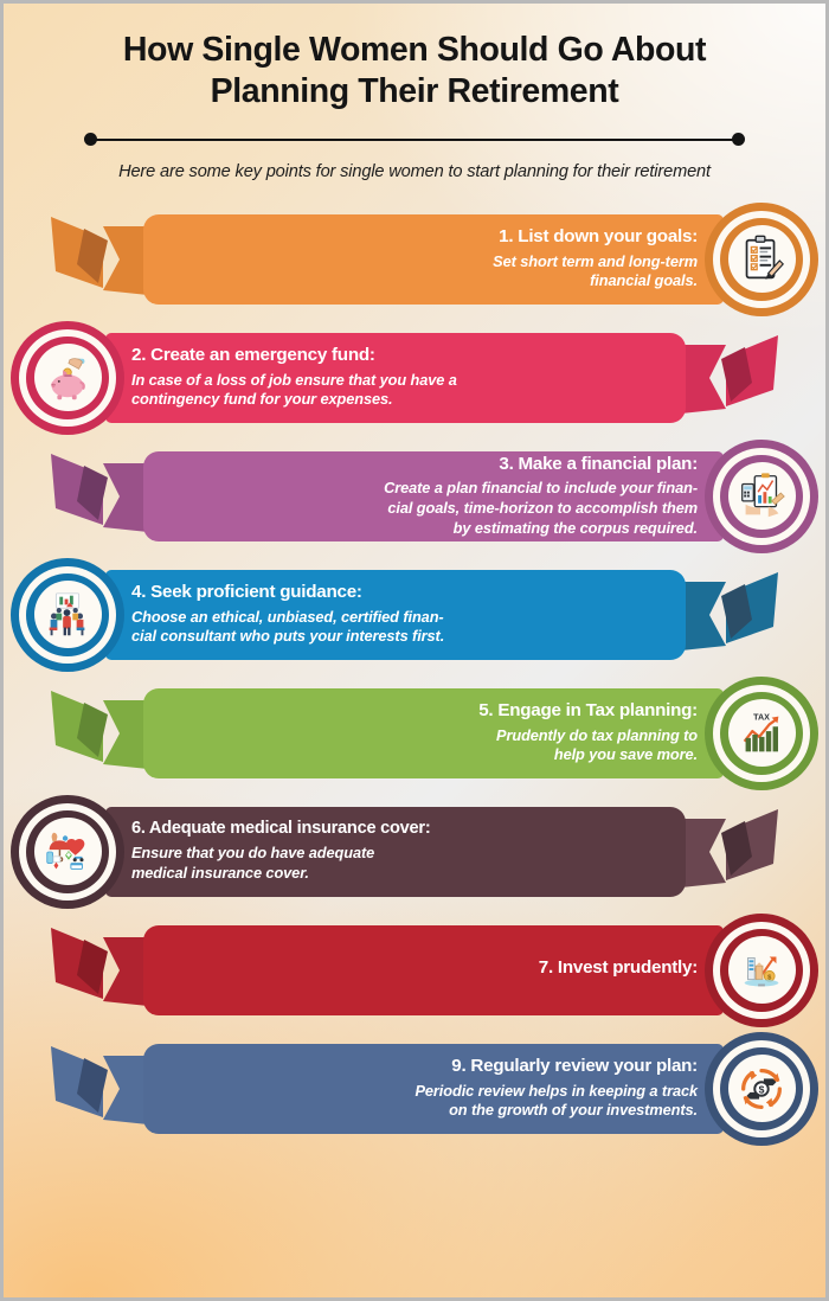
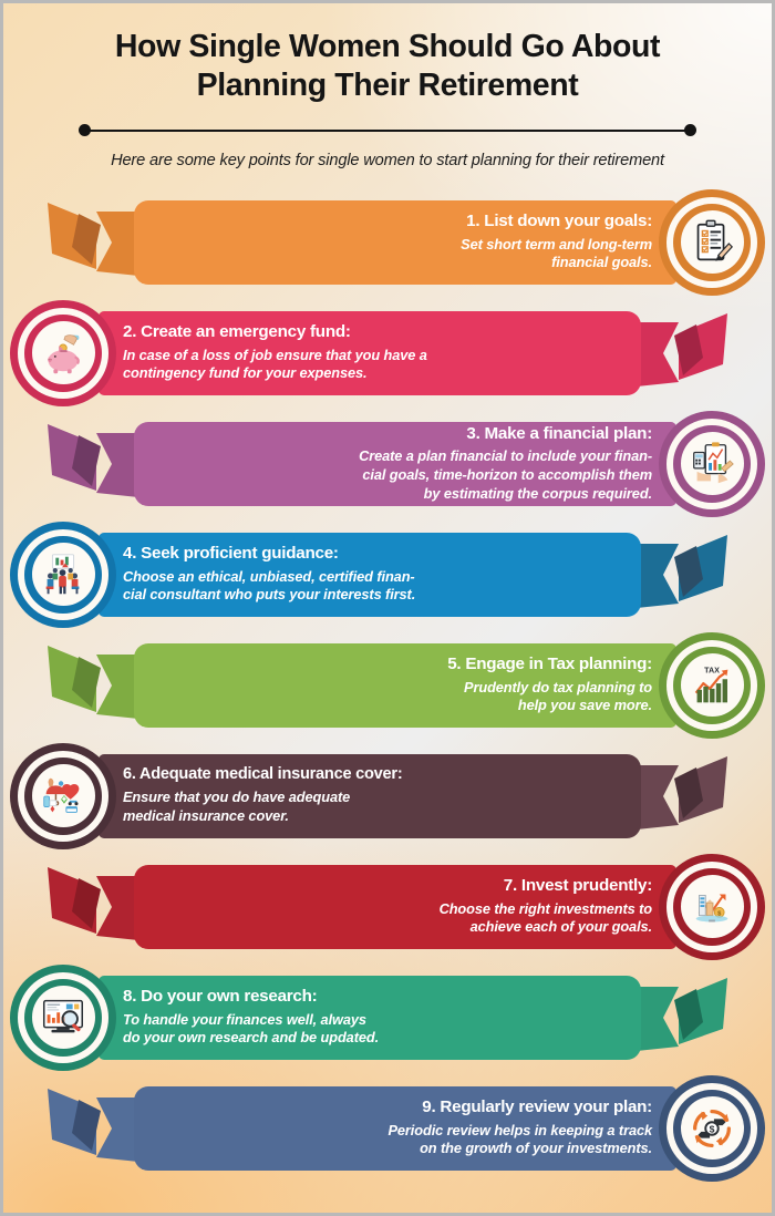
  How Single Women Should Go About
  Planning Their Retirement
  Here are some key points for single women to start planning for their retirement
  1. List down your goals:
  Set short term and long-term
  financial goals.
  2. Create an emergency fund:
  In case of a loss of job ensure that you have a
  contingency fund for your expenses.
  3. Make a financial plan:
  Create a plan financial to include your finan-
  cial goals, time-horizon to accomplish them
  by estimating the corpus required.
  4. Seek proficient guidance:
  Choose an ethical, unbiased, certified finan-
  cial consultant who puts your interests first.
  5. Engage in Tax planning:
  Prudently do tax planning to
  help you save more.
  TAX
  6. Adequate medical insurance cover:
  Ensure that you do have adequate
  medical insurance cover.
  7. Invest prudently:
+ Choose the right investments to
+ achieve each of your goals.
+ 8. Do your own research:
+ To handle your finances well, always
+ do your own research and be updated.
  9. Regularly review your plan:
  Periodic review helps in keeping a track
  on the growth of your investments.
  $
